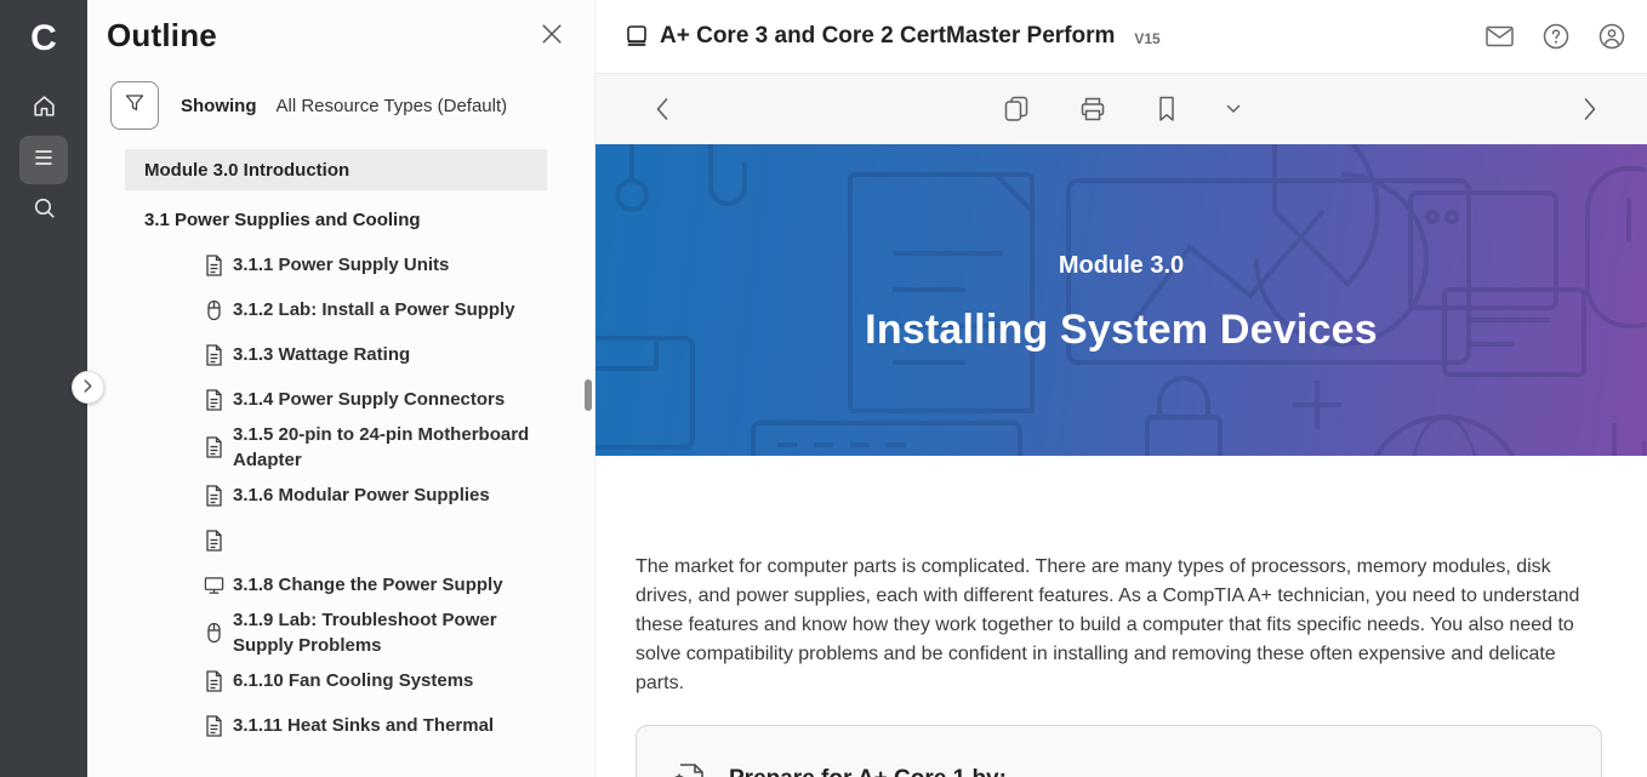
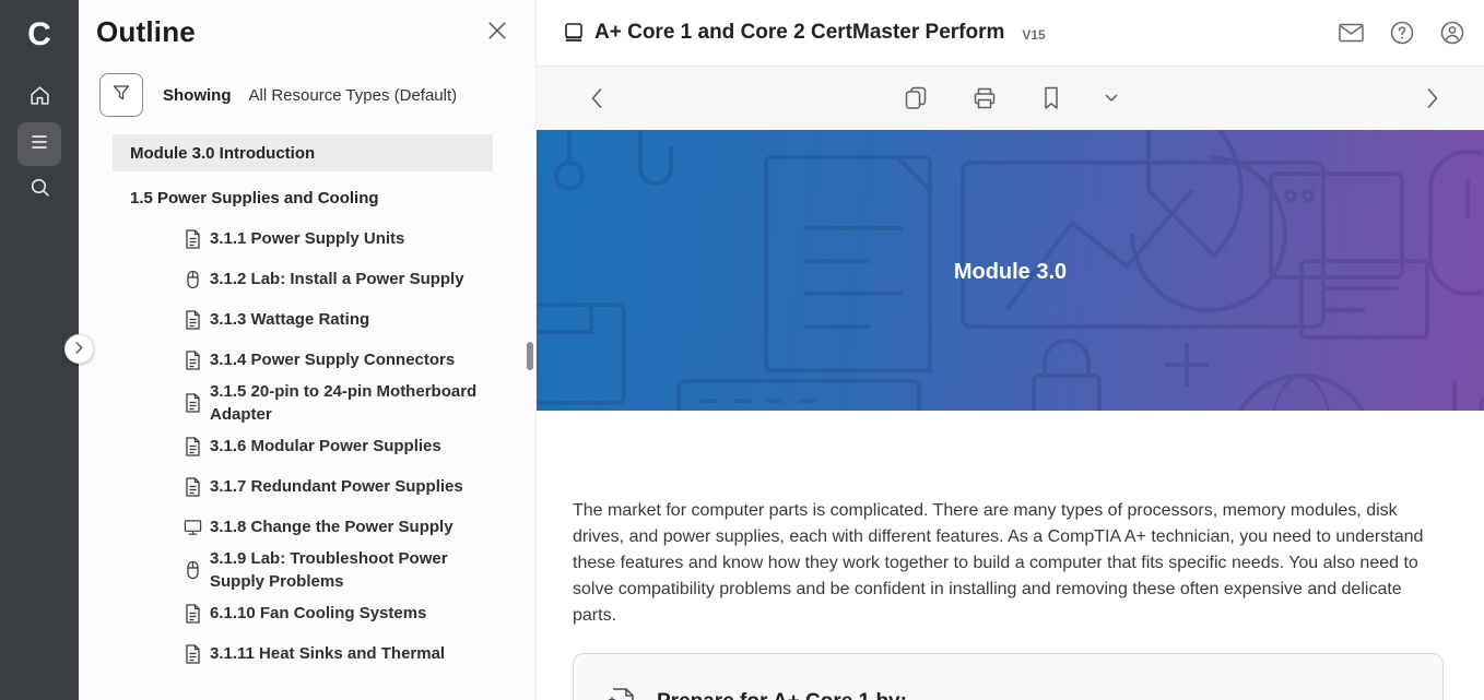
  C
  Outline
  Showing
  All Resource Types (Default)
  Module 3.0 Introduction
- 3.1 Power Supplies and Cooling
+ 1.5 Power Supplies and Cooling
  3.1.1 Power Supply Units
  3.1.2 Lab: Install a Power Supply
  3.1.3 Wattage Rating
  3.1.4 Power Supply Connectors
  3.1.5 20-pin to 24-pin Motherboard Adapter
  3.1.6 Modular Power Supplies
+ 3.1.7 Redundant Power Supplies
  3.1.8 Change the Power Supply
  3.1.9 Lab: Troubleshoot Power Supply Problems
  6.1.10 Fan Cooling Systems
  3.1.11 Heat Sinks and Thermal
- A+ Core 3 and Core 2 CertMaster Perform
+ A+ Core 1 and Core 2 CertMaster Perform
  V15
  Module 3.0
- Installing System Devices
  The market for computer parts is complicated. There are many types of processors, memory modules, disk drives, and power supplies, each with different features. As a CompTIA A+ technician, you need to understand these features and know how they work together to build a computer that fits specific needs. You also need to solve compatibility problems and be confident in installing and removing these often expensive and delicate parts.
